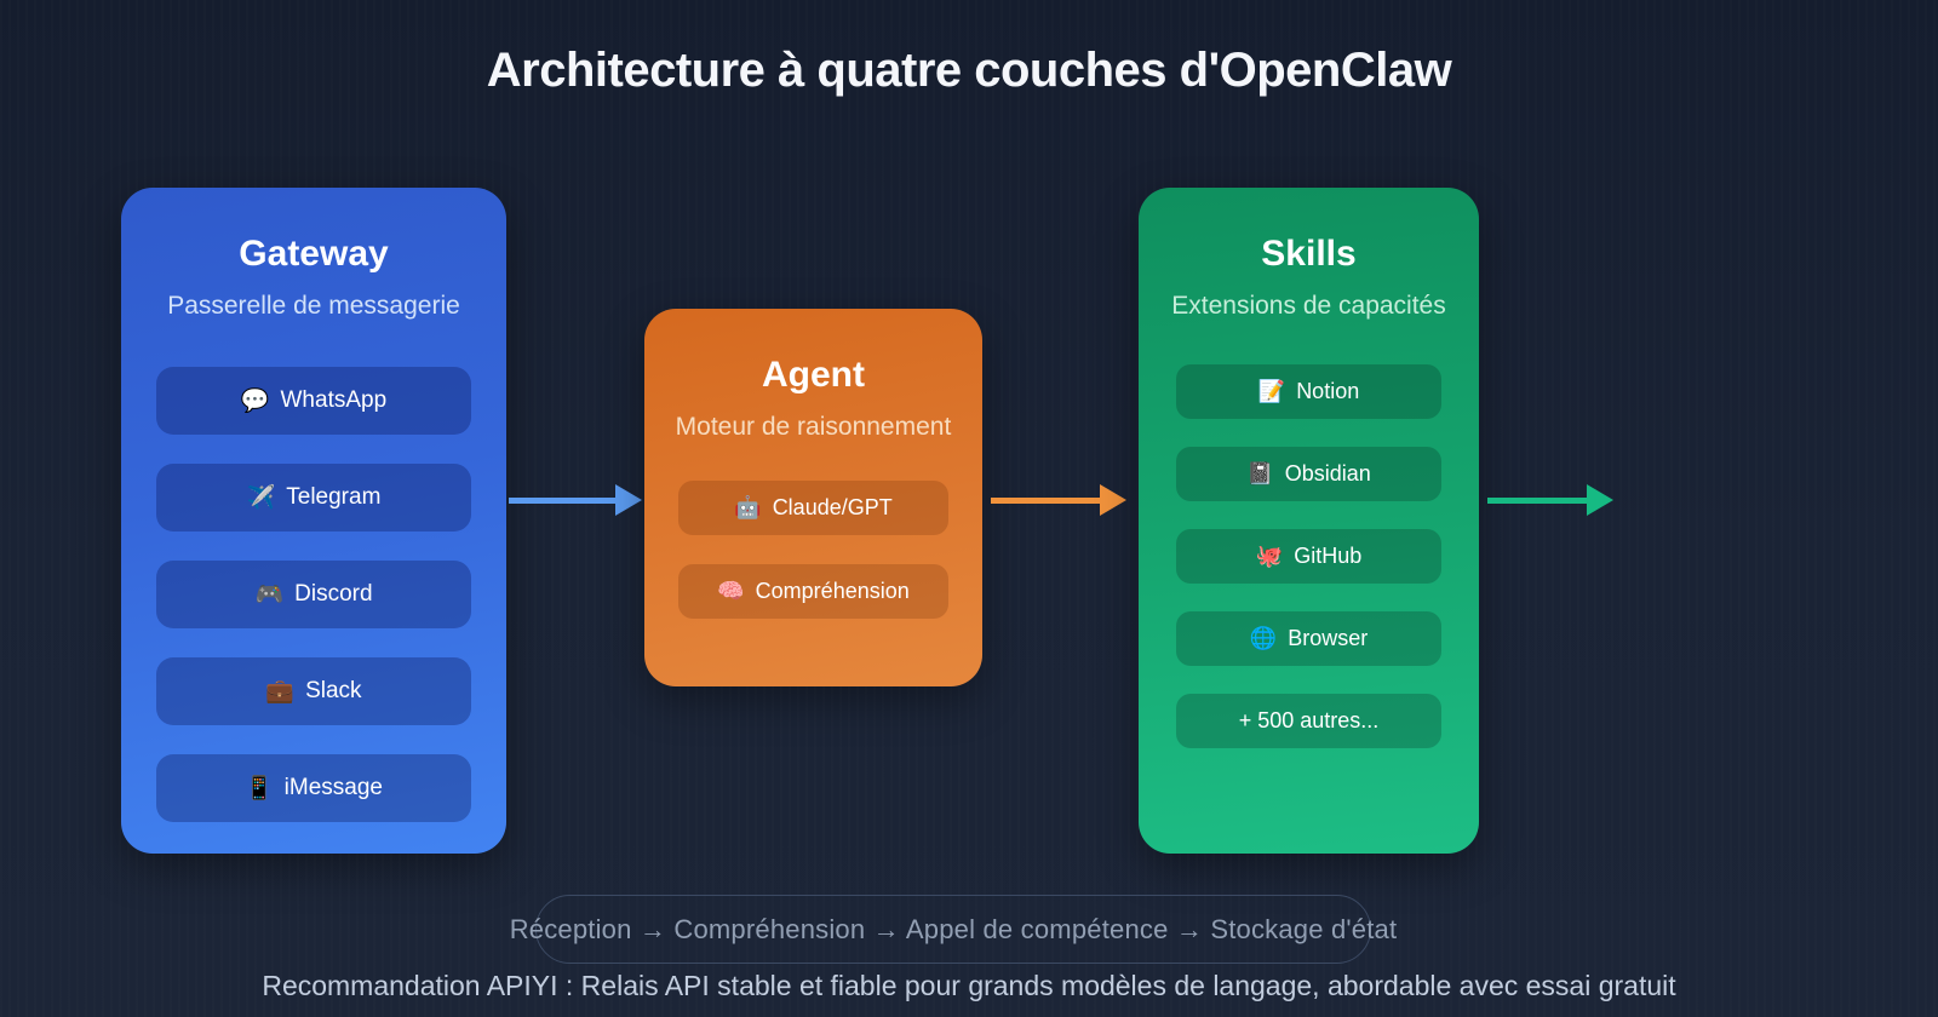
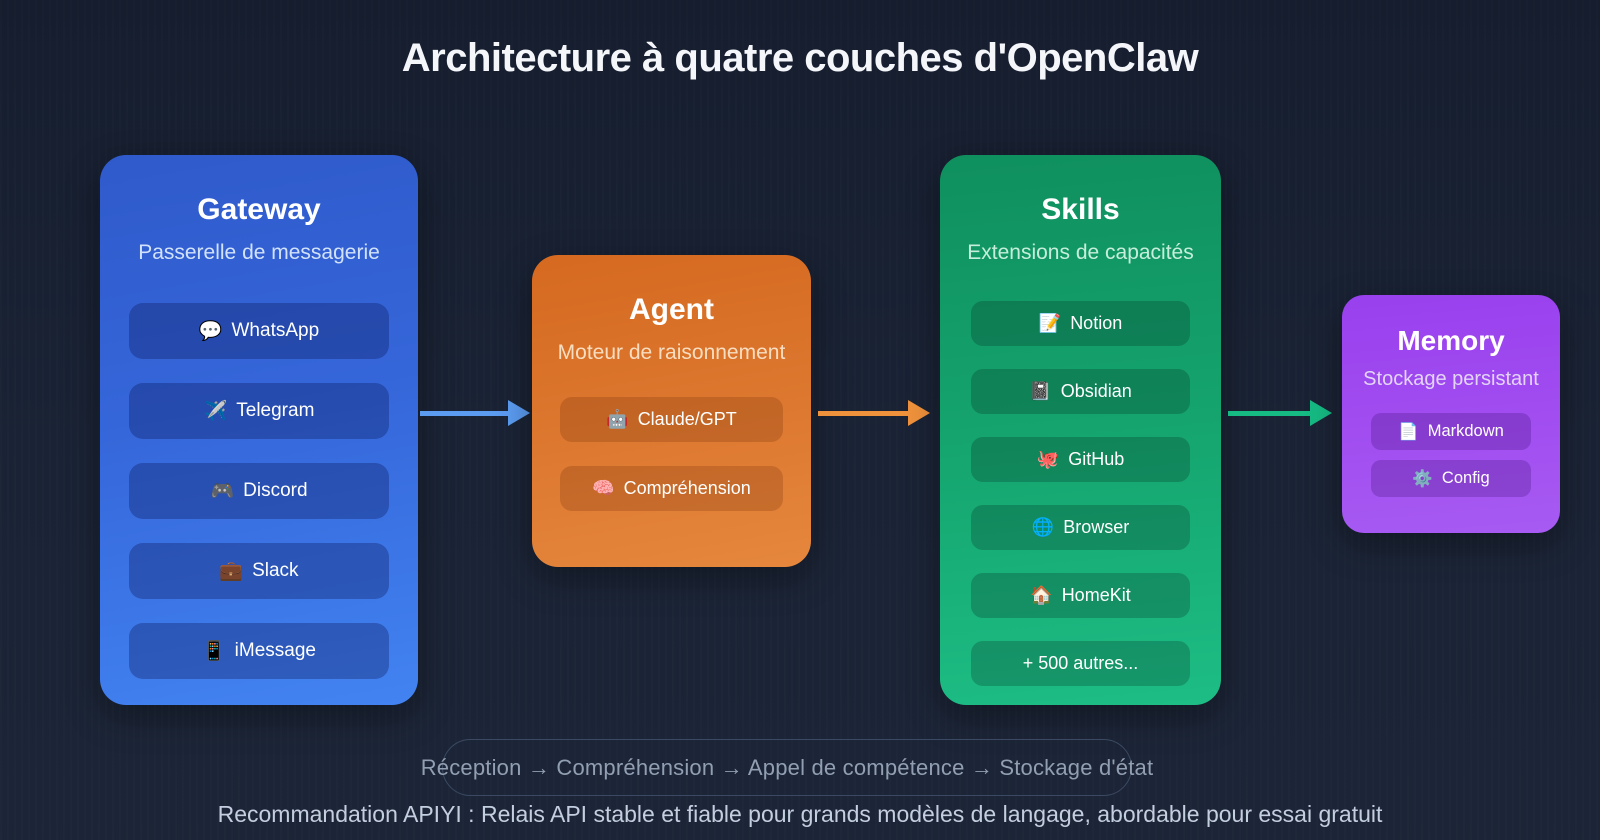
  Architecture à quatre couches d'OpenClaw
  Gateway
  Passerelle de messagerie
  💬
  WhatsApp
  ✈️
  Telegram
  🎮
  Discord
  💼
  Slack
  📱
  iMessage
  Agent
  Moteur de raisonnement
  🤖
  Claude/GPT
  🧠
  Compréhension
  Skills
  Extensions de capacités
  📝
  Notion
  📓
  Obsidian
  🐙
  GitHub
  🌐
  Browser
+ 🏠
+ HomeKit
  + 500 autres...
+ Memory
+ Stockage persistant
+ 📄
+ Markdown
+ ⚙️
+ Config
  Réception → Compréhension → Appel de compétence → Stockage d'état
- Recommandation APIYI : Relais API stable et fiable pour grands modèles de langage, abordable avec essai gratuit
+ Recommandation APIYI : Relais API stable et fiable pour grands modèles de langage, abordable pour essai gratuit
